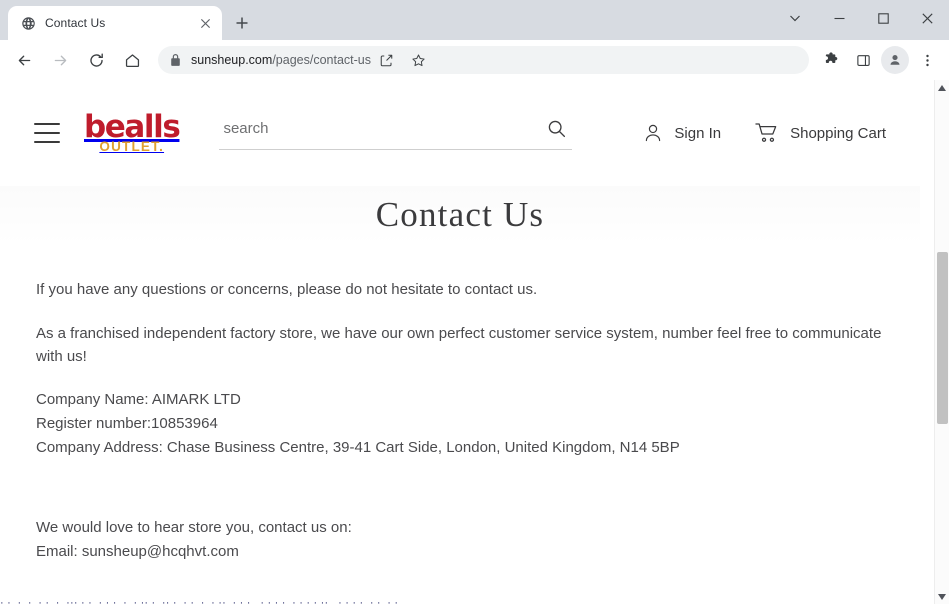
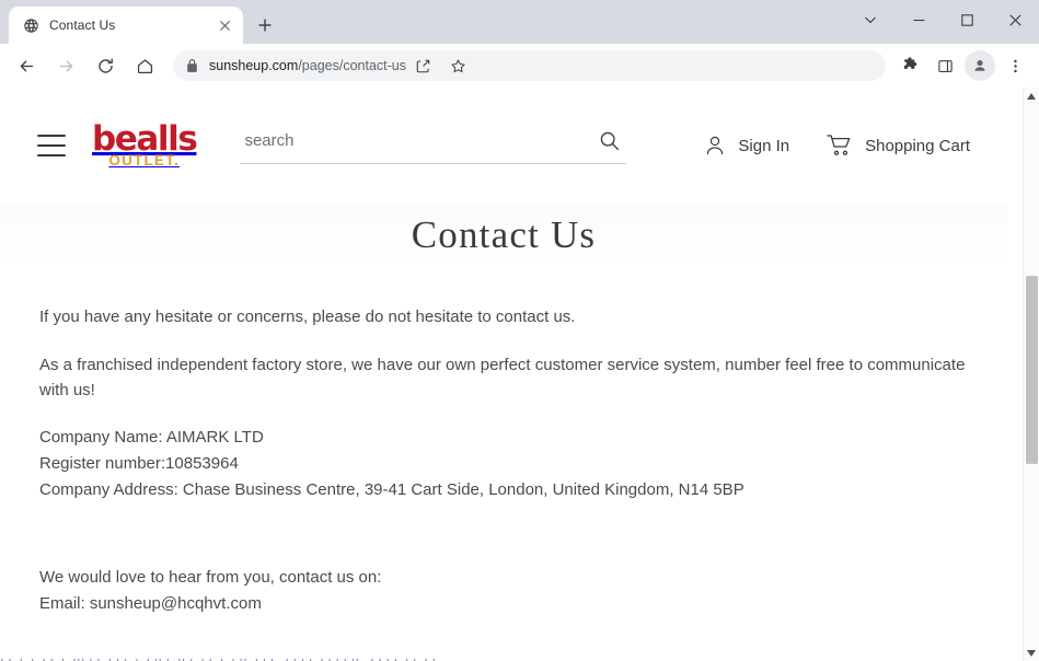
  Contact Us
  sunsheup.com/pages/contact-us
  bealls
  OUTLET.
  search
  Sign In
  Shopping Cart
  Contact Us
- If you have any questions or concerns, please do not hesitate to contact us.
+ If you have any hesitate or concerns, please do not hesitate to contact us.
  As a franchised independent factory store, we have our own perfect customer service system, number feel free to communicate with us!
  Company Name: AIMARK LTD
  Register number:10853964
  Company Address: Chase Business Centre, 39-41 Cart Side, London, United Kingdom, N14 5BP
- We would love to hear store you, contact us on:
+ We would love to hear from you, contact us on:
  Email: sunsheup@hcqhvt.com
  ·.·..· .·. ·.·..·. ···.·.· .·.· ·..·. ·.··.·. ··.·..·.·. ·..·.·· .·.·.·.. ·.·.· ·..·.· ·.·.·· ..·.· ·.·. ·.·..· ·
